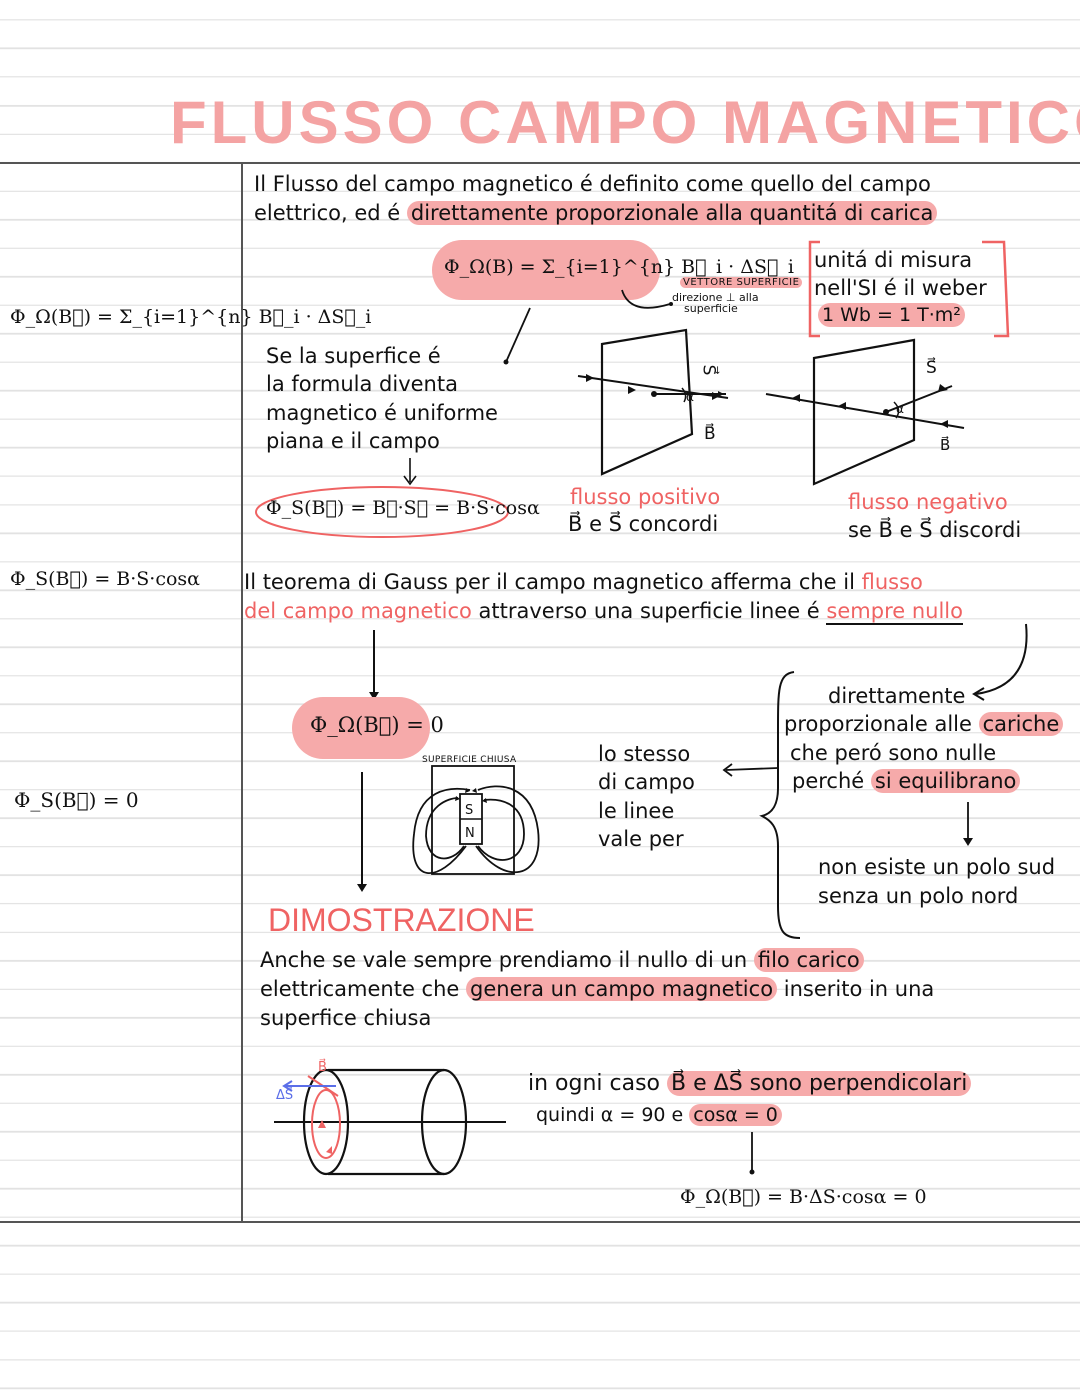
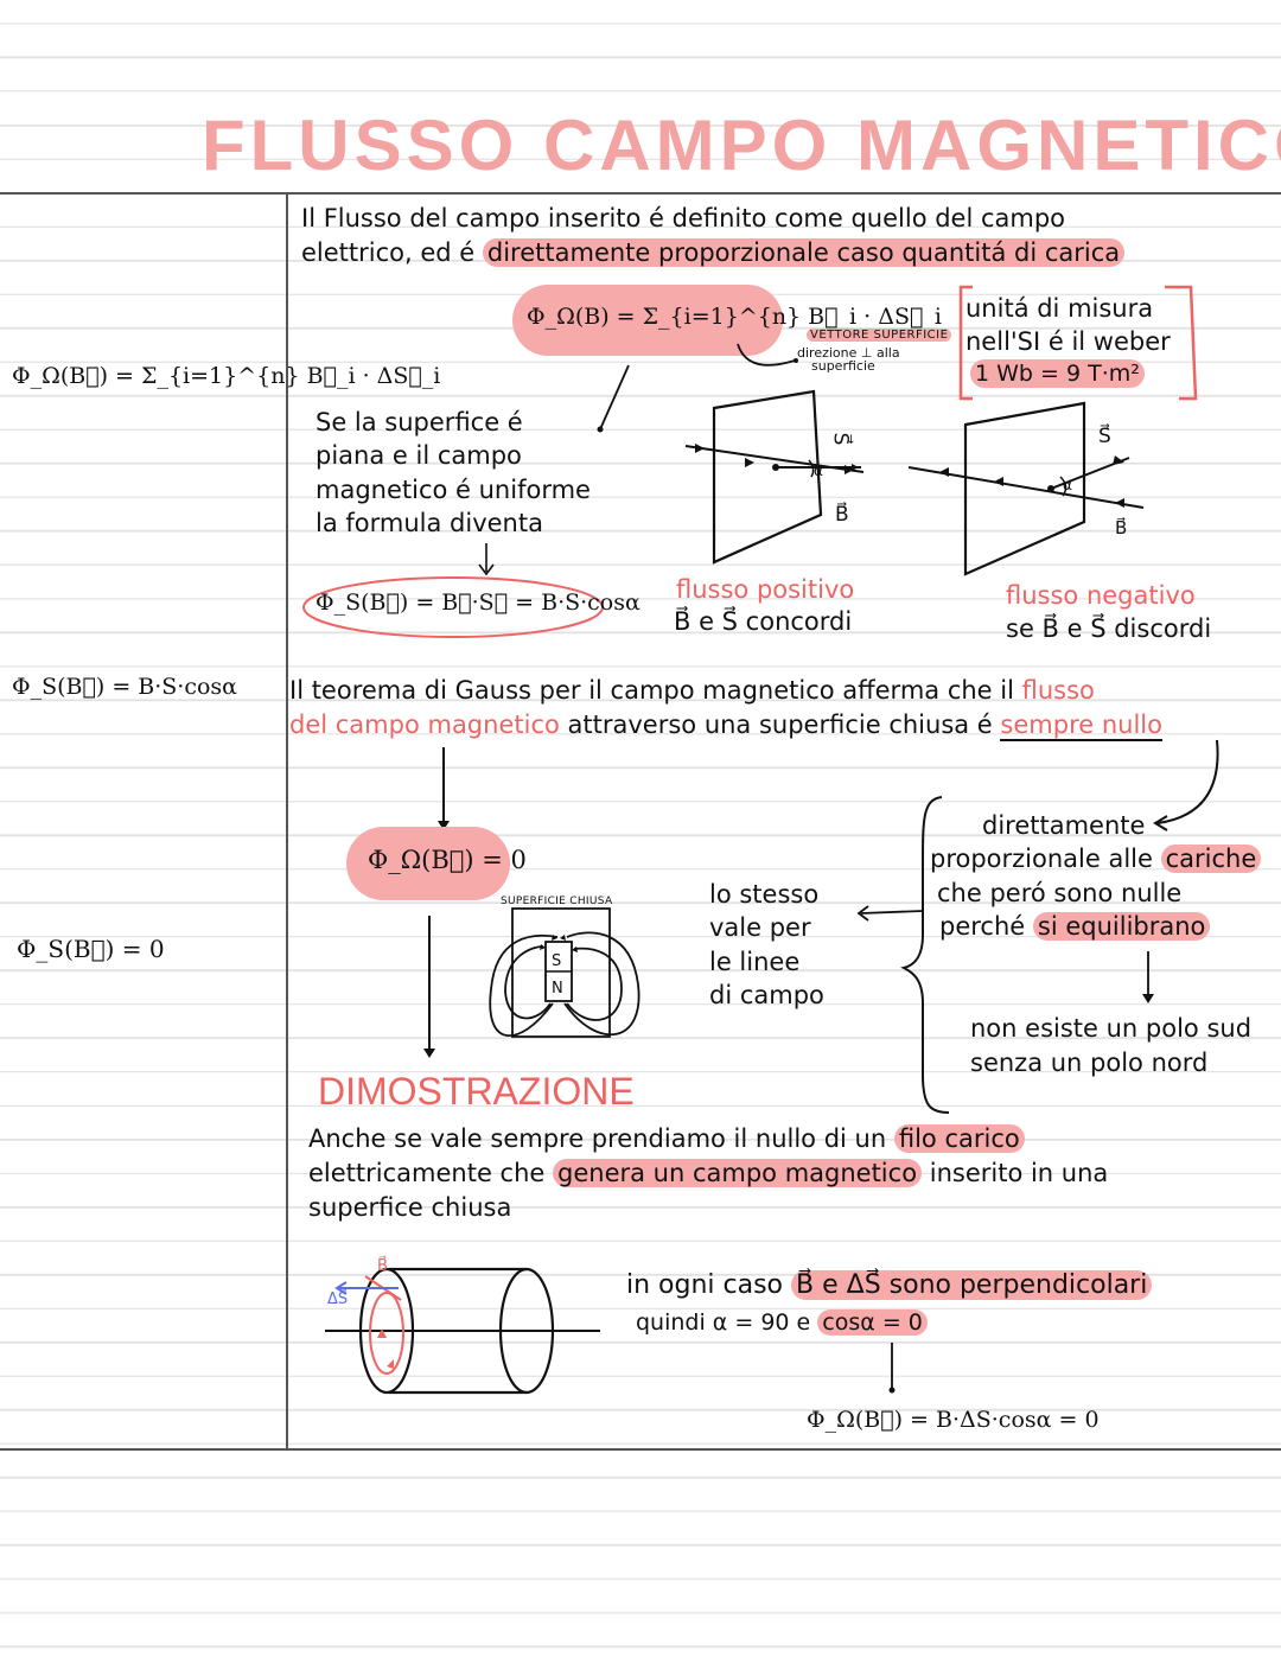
  FLUSSO CAMPO MAGNETIC
  Φ_Ω(B⃗) = Σ_{i=1}^{n} B⃗_i · ΔS⃗_i
  Φ_S(B⃗) = B·S·cosα
  Φ_S(B⃗) = 0
- Il Flusso del campo magnetico é definito come quello del campo
+ Il Flusso del campo inserito é definito come quello del campo
- elettrico, ed é direttamente proporzionale alla quantitá di carica
+ elettrico, ed é direttamente proporzionale caso quantitá di carica
  Φ_Ω(B) = Σ_{i=1}^{n} B⃗_i · ΔS⃗_i
  VETTORE SUPERFICIE
  direzione ⊥ alla
  superficie
  unitá di misura
  nell'SI é il weber
- 1 Wb = 1 T·m²
+ 1 Wb = 9 T·m²
  Se la superfice é
- la formula diventa
+ piana e il campo
  magnetico é uniforme
- piana e il campo
+ la formula diventa
  Φ_S(B⃗) = B⃗·S⃗ = B·S·cosα
  B⃗
  α
  flusso positivo
  B⃗ e S⃗ concordi
  S⃗
  B⃗
  α
  flusso negativo
  se B⃗ e S⃗ discordi
  Il teorema di Gauss per il campo magnetico afferma che il flusso
- del campo magnetico attraverso una superficie linee é sempre nullo
+ del campo magnetico attraverso una superficie chiusa é sempre nullo
  Φ_Ω(B⃗) = 0
  SUPERFICIE CHIUSA
  S
  N
  lo stesso
- di campo
+ vale per
  le linee
- vale per
+ di campo
  direttamente
  proporzionale alle cariche
  che peró sono nulle
  perché si equilibrano
  non esiste un polo sud
  senza un polo nord
  DIMOSTRAZIONE
  Anche se vale sempre prendiamo il nullo di un filo carico
  elettricamente che genera un campo magnetico inserito in una
  superfice chiusa
  B⃗
  ΔS⃗
  in ogni caso B⃗ e ΔS⃗ sono perpendicolari
  quindi α = 90 e cosα = 0
  Φ_Ω(B⃗) = B·ΔS·cosα = 0
